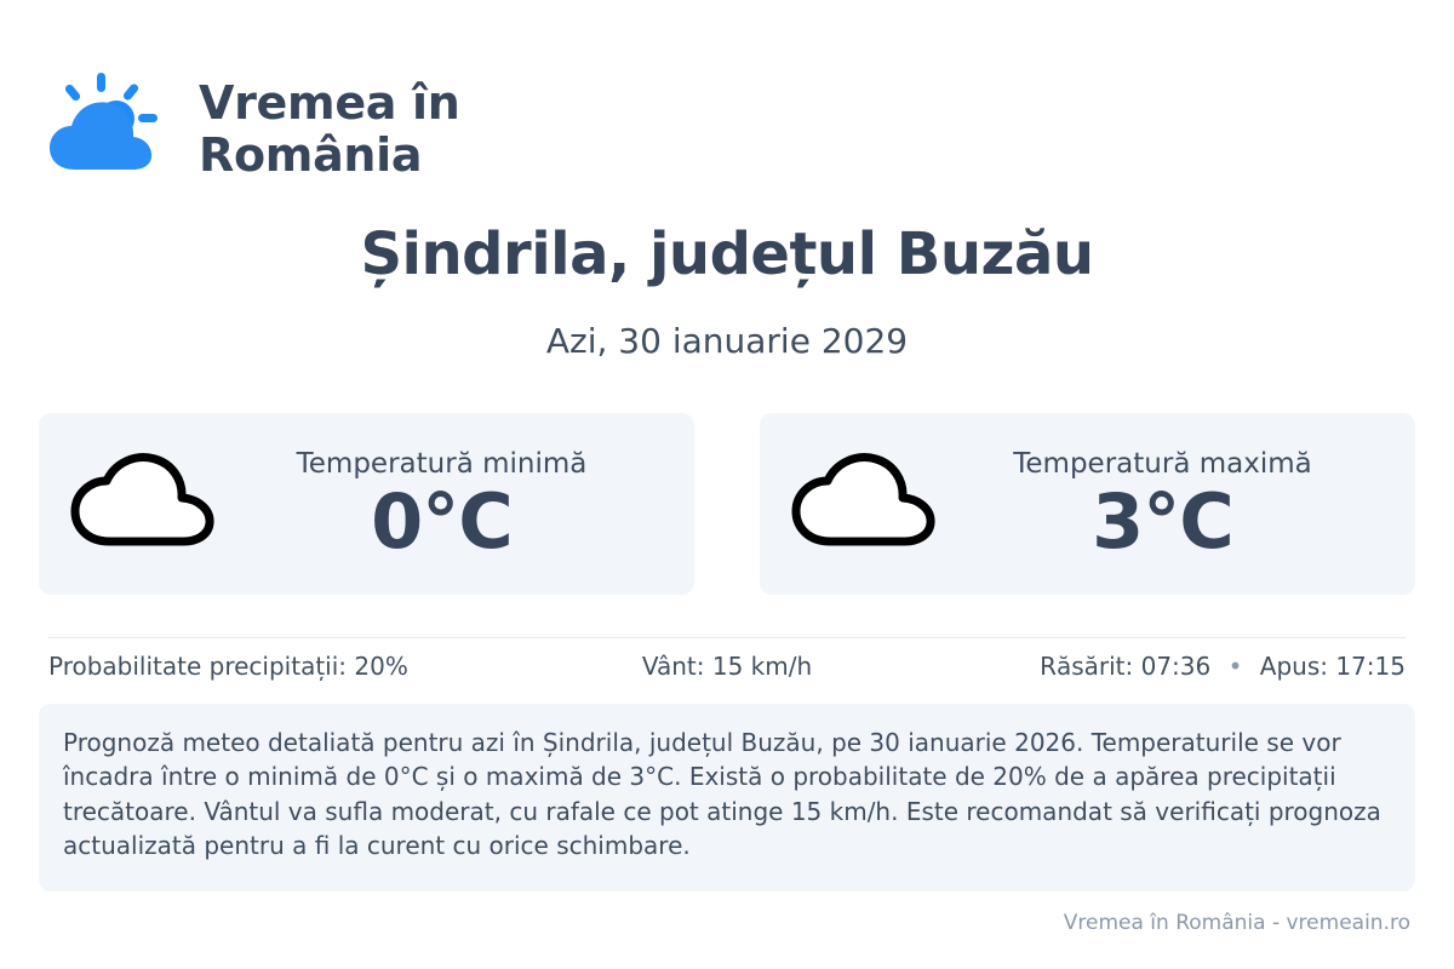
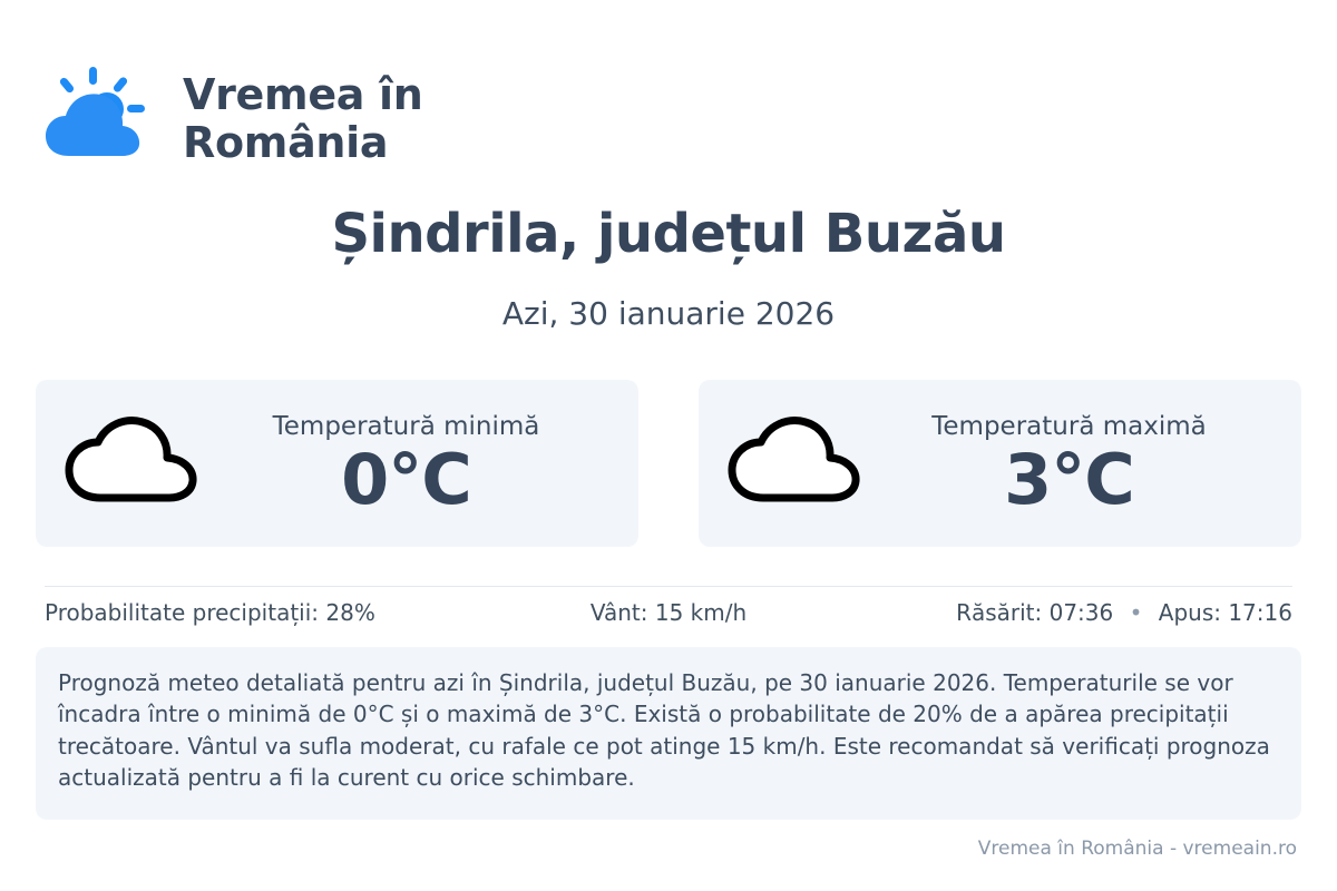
  Vremea în
  România
  Șindrila, județul Buzău
- Azi, 30 ianuarie 2029
+ Azi, 30 ianuarie 2026
  Temperatură minimă
  0°C
  Temperatură maximă
  3°C
- Probabilitate precipitații: 20%
+ Probabilitate precipitații: 28%
  Vânt: 15 km/h
- Răsărit: 07:36 • Apus: 17:15
+ Răsărit: 07:36 • Apus: 17:16
  Prognoză meteo detaliată pentru azi în Șindrila, județul Buzău, pe 30 ianuarie 2026. Temperaturile se vor încadra între o minimă de 0°C și o maximă de 3°C. Există o probabilitate de 20% de a apărea precipitații trecătoare. Vântul va sufla moderat, cu rafale ce pot atinge 15 km/h. Este recomandat să verificați prognoza actualizată pentru a fi la curent cu orice schimbare.
  Vremea în România - vremeain.ro
